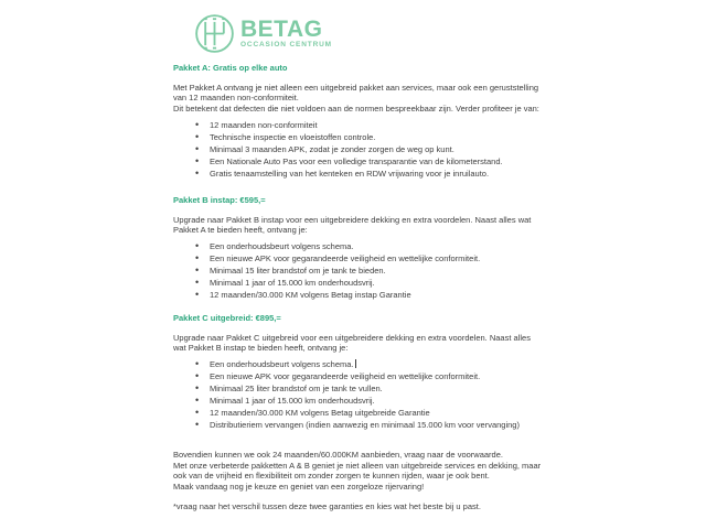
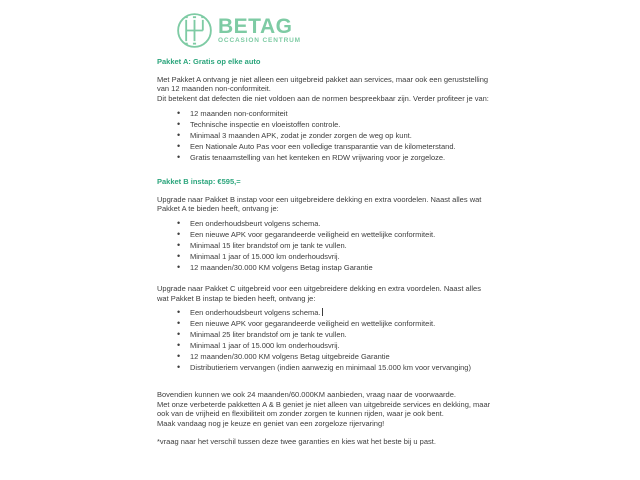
  BETAG
  Pakket A: Gratis op elke auto
  Met Pakket A ontvang je niet alleen een uitgebreid pakket aan services, maar ook een geruststelling van 12 maanden non-conformiteit.
  Dit betekent dat defecten die niet voldoen aan de normen bespreekbaar zijn. Verder profiteer je van:
  12 maanden non-conformiteit
  Technische inspectie en vloeistoffen controle.
  Minimaal 3 maanden APK, zodat je zonder zorgen de weg op kunt.
  Een Nationale Auto Pas voor een volledige transparantie van de kilometerstand.
- Gratis tenaamstelling van het kenteken en RDW vrijwaring voor je inruilauto.
+ Gratis tenaamstelling van het kenteken en RDW vrijwaring voor je zorgeloze.
  Pakket B instap: €595,=
  Upgrade naar Pakket B instap voor een uitgebreidere dekking en extra voordelen. Naast alles wat Pakket A te bieden heeft, ontvang je:
  Een onderhoudsbeurt volgens schema.
  Een nieuwe APK voor gegarandeerde veiligheid en wettelijke conformiteit.
- Minimaal 15 liter brandstof om je tank te bieden.
+ Minimaal 15 liter brandstof om je tank te vullen.
  Minimaal 1 jaar of 15.000 km onderhoudsvrij.
  12 maanden/30.000 KM volgens Betag instap Garantie
- Pakket C uitgebreid: €895,=
  Upgrade naar Pakket C uitgebreid voor een uitgebreidere dekking en extra voordelen. Naast alles wat Pakket B instap te bieden heeft, ontvang je:
  Een onderhoudsbeurt volgens schema.
  Een nieuwe APK voor gegarandeerde veiligheid en wettelijke conformiteit.
  Minimaal 25 liter brandstof om je tank te vullen.
  Minimaal 1 jaar of 15.000 km onderhoudsvrij.
  12 maanden/30.000 KM volgens Betag uitgebreide Garantie
  Distributieriem vervangen (indien aanwezig en minimaal 15.000 km voor vervanging)
  Bovendien kunnen we ook 24 maanden/60.000KM aanbieden, vraag naar de voorwaarde.
  Met onze verbeterde pakketten A & B geniet je niet alleen van uitgebreide services en dekking, maar ook van de vrijheid en flexibiliteit om zonder zorgen te kunnen rijden, waar je ook bent.
  Maak vandaag nog je keuze en geniet van een zorgeloze rijervaring!
  *vraag naar het verschil tussen deze twee garanties en kies wat het beste bij u past.
